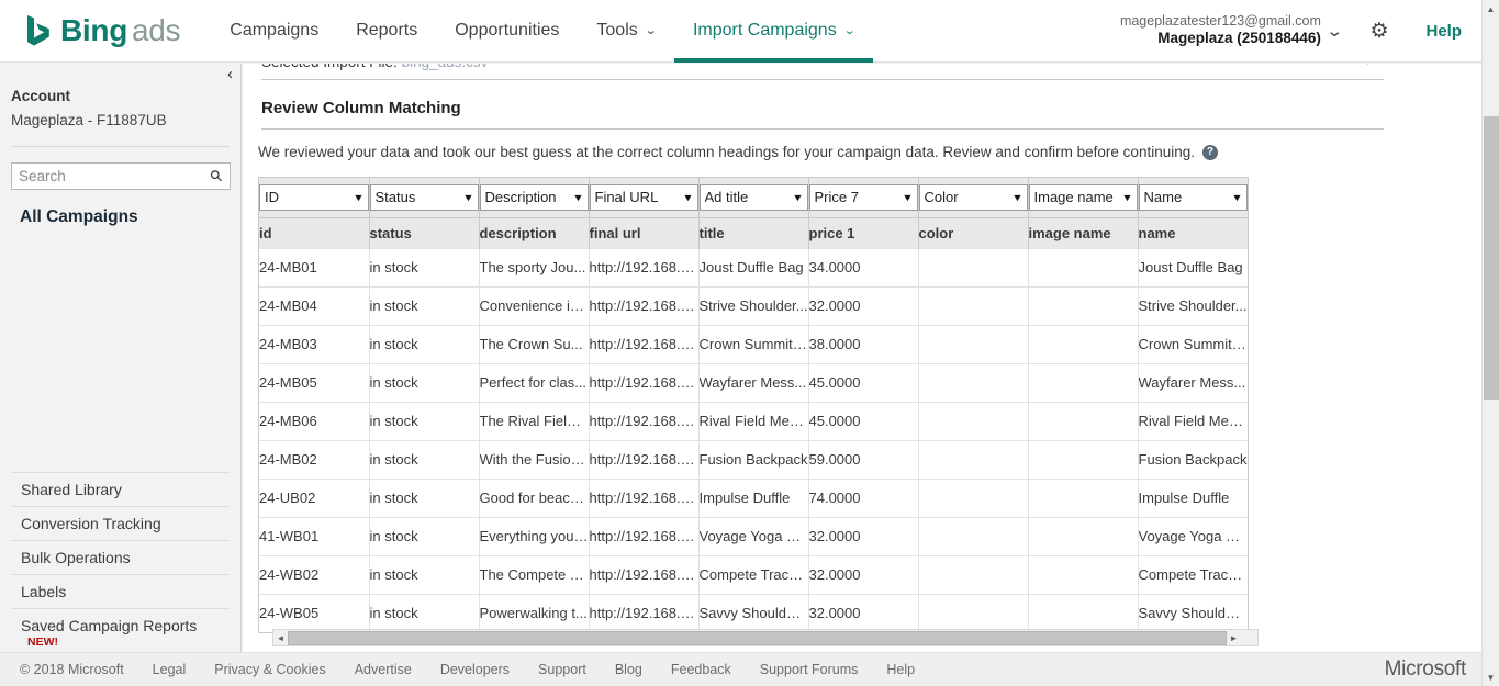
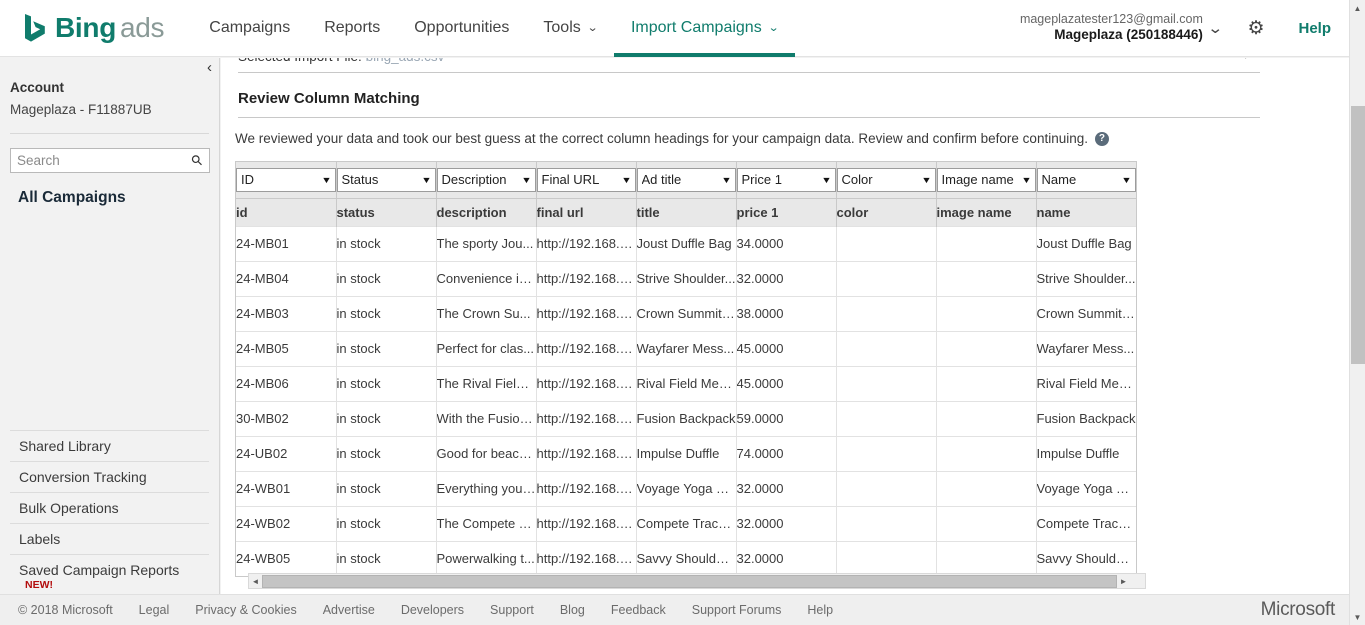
  Bing ads
  Campaigns
  Reports
  Opportunities
  Tools
  ⌄
  Import Campaigns
  ⌄
  mageplazatester123@gmail.com
  Mageplaza (250188446)
  ⌄
  ⚙
  Help
  ‹
  Account
  Mageplaza - F11887UB
  Search
  All Campaigns
  Shared Library
  Conversion Tracking
  Bulk Operations
  Labels
  Saved Campaign Reports
  NEW!
  Review Column Matching
  We reviewed your data and took our best guess at the correct column headings for your campaign data. Review and confirm before continuing.
  ?
- ID ▼	Status ▼	Description ▼	Final URL ▼	Ad title ▼	Price 7 ▼	Color ▼	Image name ▼	Name ▼
+ ID ▼	Status ▼	Description ▼	Final URL ▼	Ad title ▼	Price 1 ▼	Color ▼	Image name ▼	Name ▼
  id	status	description	final url	title	price 1	color	image name	name
  24-MB01	in stock	The sporty Jou...	http://192.168.1..	Joust Duffle Bag	34.0000			Joust Duffle Bag
  24-MB04	in stock	Convenience is...	http://192.168.1..	Strive Shoulder...	32.0000			Strive Shoulder...
  24-MB03	in stock	The Crown Su...	http://192.168.1..	Crown Summit ...	38.0000			Crown Summit ...
  24-MB05	in stock	Perfect for clas...	http://192.168.1..	Wayfarer Mess...	45.0000			Wayfarer Mess...
  24-MB06	in stock	The Rival Field ..	http://192.168.1..	Rival Field Mes...	45.0000			Rival Field Mes...
- 24-MB02	in stock	With the Fusion..	http://192.168.1..	Fusion Backpack	59.0000			Fusion Backpack
+ 30-MB02	in stock	With the Fusion..	http://192.168.1..	Fusion Backpack	59.0000			Fusion Backpack
  24-UB02	in stock	Good for beach...	http://192.168.1..	Impulse Duffle	74.0000			Impulse Duffle
- 41-WB01	in stock	Everything you ...	http://192.168.1..	Voyage Yoga Ba	32.0000			Voyage Yoga Bag
+ 24-WB01	in stock	Everything you ...	http://192.168.1..	Voyage Yoga Ba	32.0000			Voyage Yoga Bag
  24-WB02	in stock	The Compete T...	http://192.168.1..	Compete Track ..	32.0000			Compete Track ..
  24-WB05	in stock	Powerwalking t...	http://192.168.1..	Savvy Shoulder..	32.0000			Savvy Shoulder...
  ◄
  ►
  © 2018 Microsoft
  Legal
  Privacy & Cookies
  Advertise
  Developers
  Support
  Blog
  Feedback
  Support Forums
  Help
  Microsoft
  ▲
  ▼
